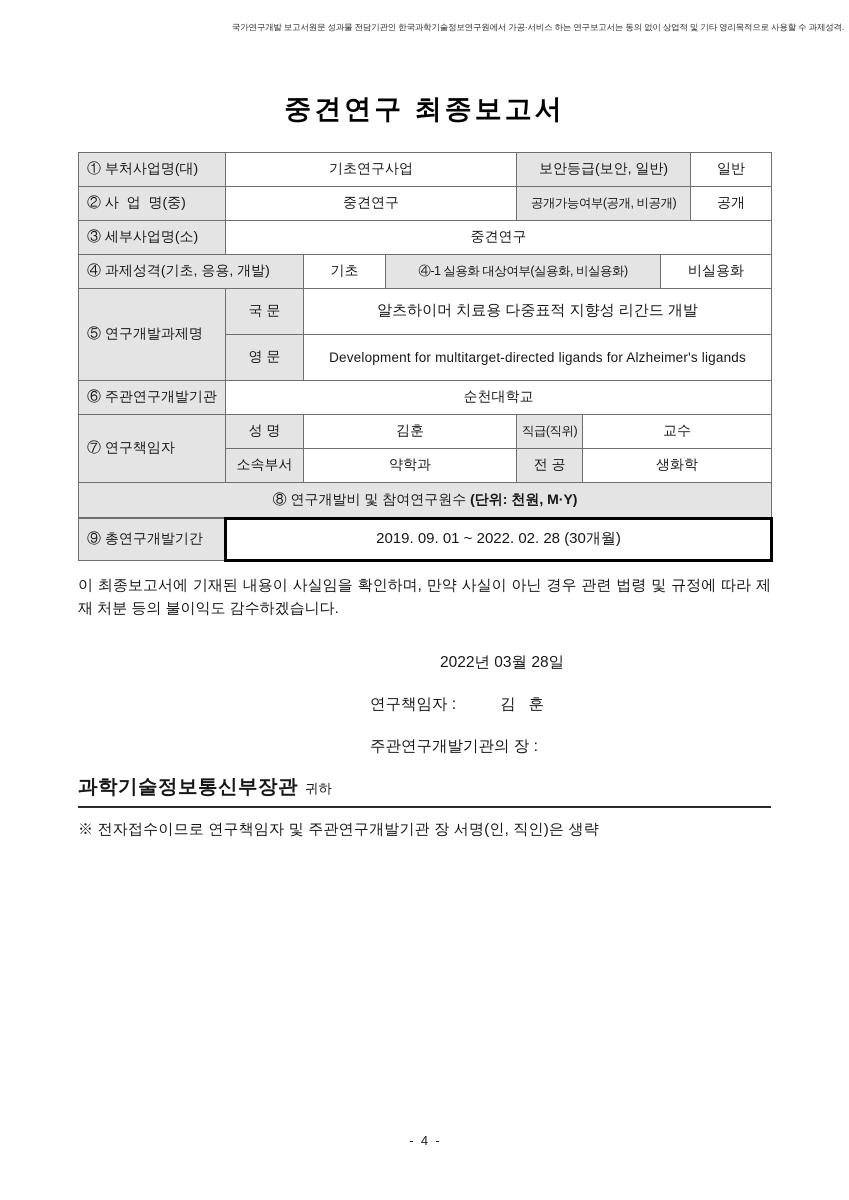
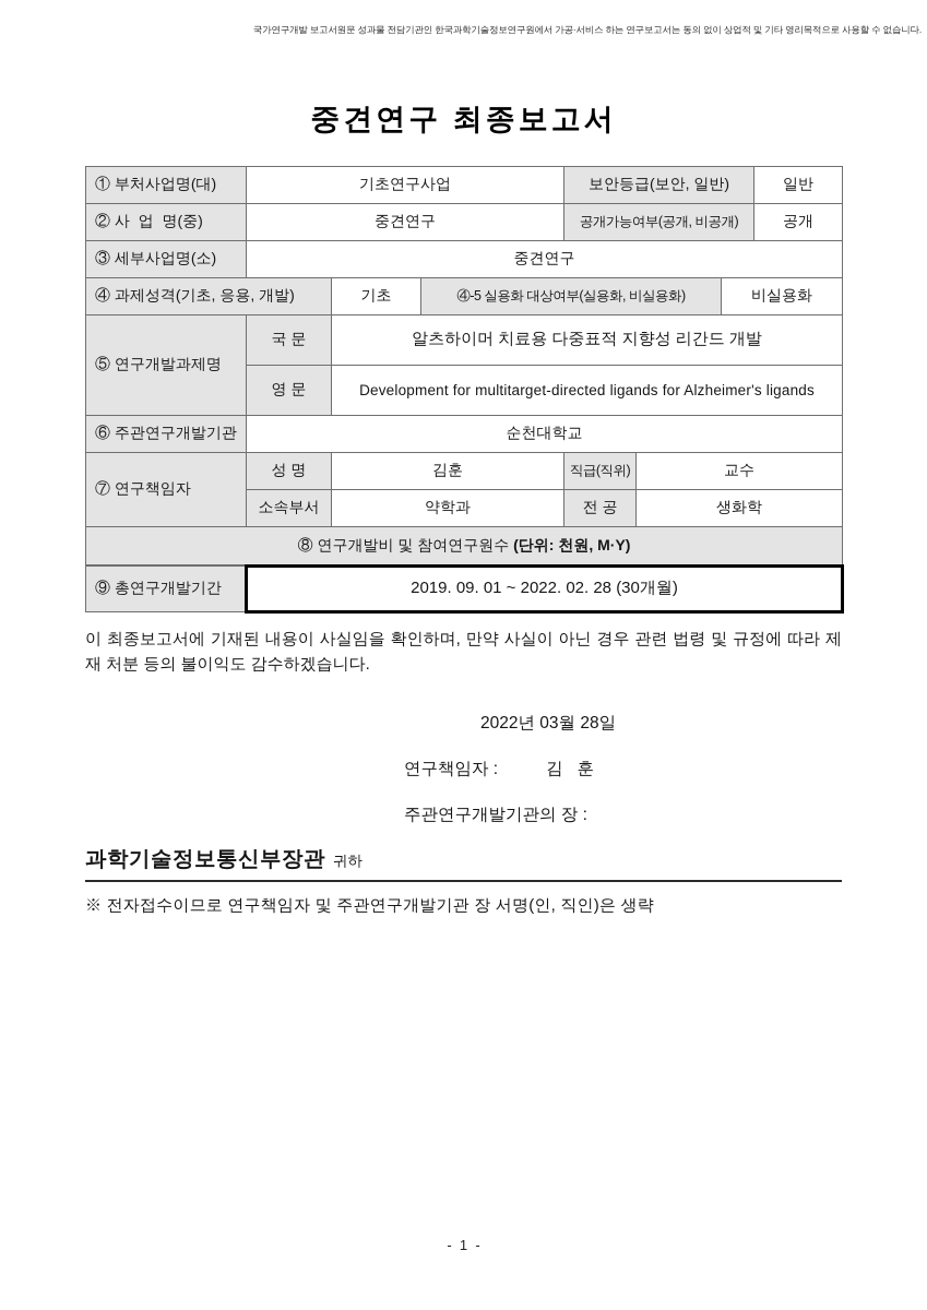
- 국가연구개발 보고서원문 성과물 전담기관인 한국과학기술정보연구원에서 가공·서비스 하는 연구보고서는 동의 없이 상업적 및 기타 영리목적으로 사용할 수 과제성격.
+ 국가연구개발 보고서원문 성과물 전담기관인 한국과학기술정보연구원에서 가공·서비스 하는 연구보고서는 동의 없이 상업적 및 기타 영리목적으로 사용할 수 없습니다.
  중견연구 최종보고서
  ① 부처사업명(대)	기초연구사업	보안등급(보안, 일반)	일반
  ② 사 업 명(중)	중견연구	공개가능여부(공개, 비공개)	공개
  ③ 세부사업명(소)	중견연구
- ④ 과제성격(기초, 응용, 개발)	기초	④-1 실용화 대상여부(실용화, 비실용화)	비실용화
+ ④ 과제성격(기초, 응용, 개발)	기초	④-5 실용화 대상여부(실용화, 비실용화)	비실용화
  ⑤ 연구개발과제명	국 문	알츠하이머 치료용 다중표적 지향성 리간드 개발
  영 문	Development for multitarget-directed ligands for Alzheimer's ligands
  ⑥ 주관연구개발기관	순천대학교
  ⑦ 연구책임자	성 명	김훈	직급(직위)	교수
  소속부서	약학과	전 공	생화학
  ⑧ 연구개발비 및 참여연구원수 (단위: 천원, M·Y)
  ⑨ 총연구개발기간	2019. 09. 01 ~ 2022. 02. 28 (30개월)
  이 최종보고서에 기재된 내용이 사실임을 확인하며, 만약 사실이 아닌 경우 관련 법령 및 규정에 따라 제재 처분 등의 불이익도 감수하겠습니다.
  2022년 03월 28일
  연구책임자 : 김 훈
  주관연구개발기관의 장 :
  과학기술정보통신부장관 귀하
  ※ 전자접수이므로 연구책임자 및 주관연구개발기관 장 서명(인, 직인)은 생략
- - 4 -
+ - 1 -
